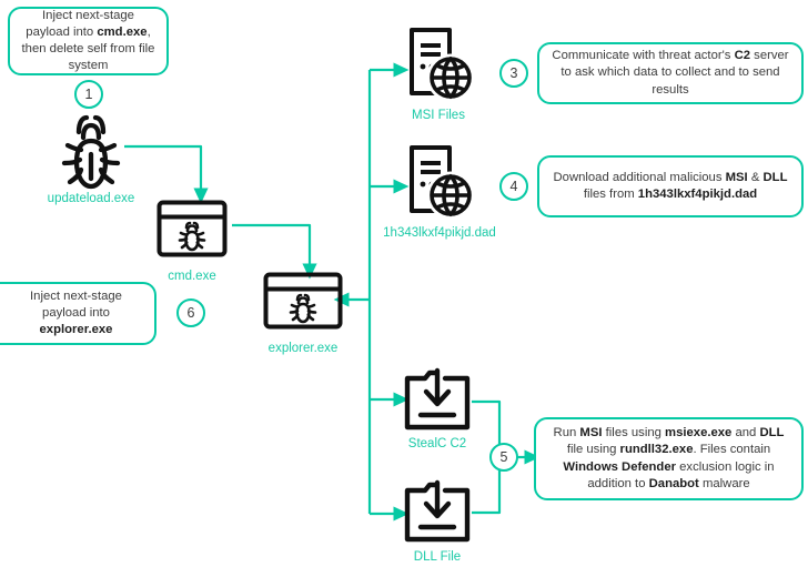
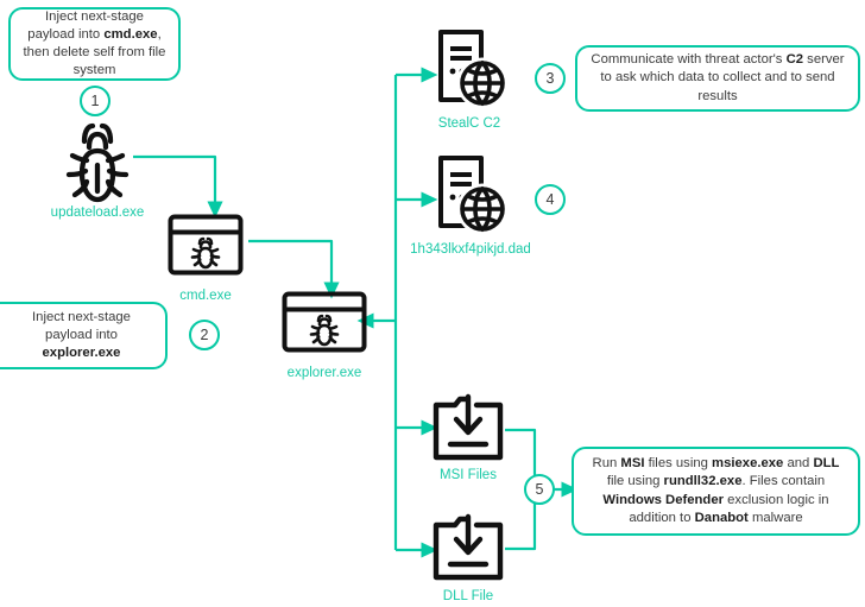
  Inject next-stage payload into cmd.exe, then delete self from file system
  1
  updateload.exe
  cmd.exe
  Inject next-stage payload into explorer.exe
- 6
+ 2
  explorer.exe
- MSI Files
+ StealC C2
  3
  Communicate with threat actor's C2 server to ask which data to collect and to send results
  1h343lkxf4pikjd.dad
  4
- Download additional malicious MSI & DLL files from 1h343lkxf4pikjd.dad
- StealC C2
+ MSI Files
  DLL File
  5
  Run MSI files using msiexe.exe and DLL file using rundll32.exe. Files contain Windows Defender exclusion logic in addition to Danabot malware
